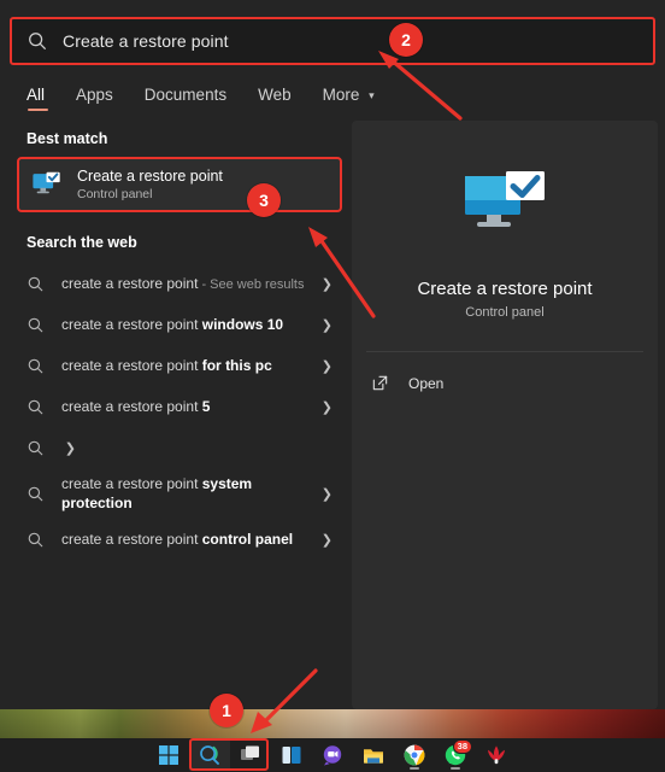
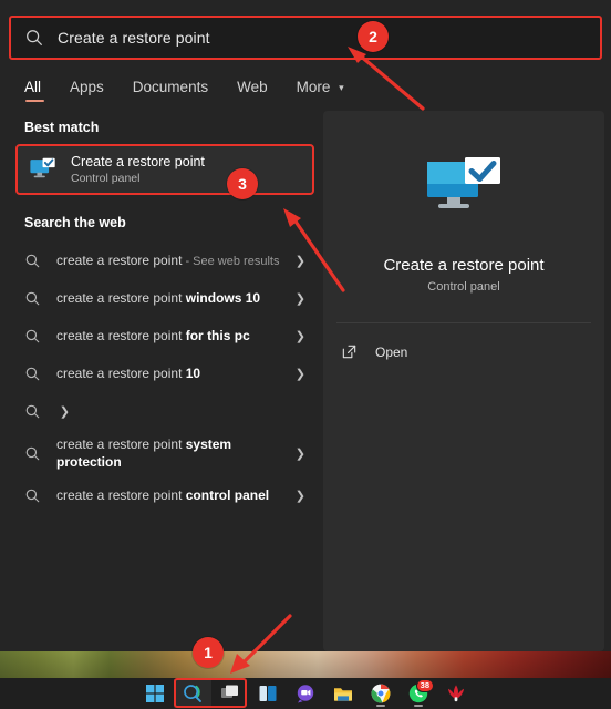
  Create a restore point
  All
  Apps
  Documents
  Web
  More ▾
  Best match
  Create a restore point
  Control panel
  Search the web
  create a restore point - See web results
  ❯
  create a restore point windows 10
  ❯
  create a restore point for this pc
  ❯
- create a restore point 5
+ create a restore point 10
  ❯
  ❯
  create a restore point system protection
  ❯
  create a restore point control panel
  ❯
  Create a restore point
  Control panel
  Open
  38
  2
  3
  1
